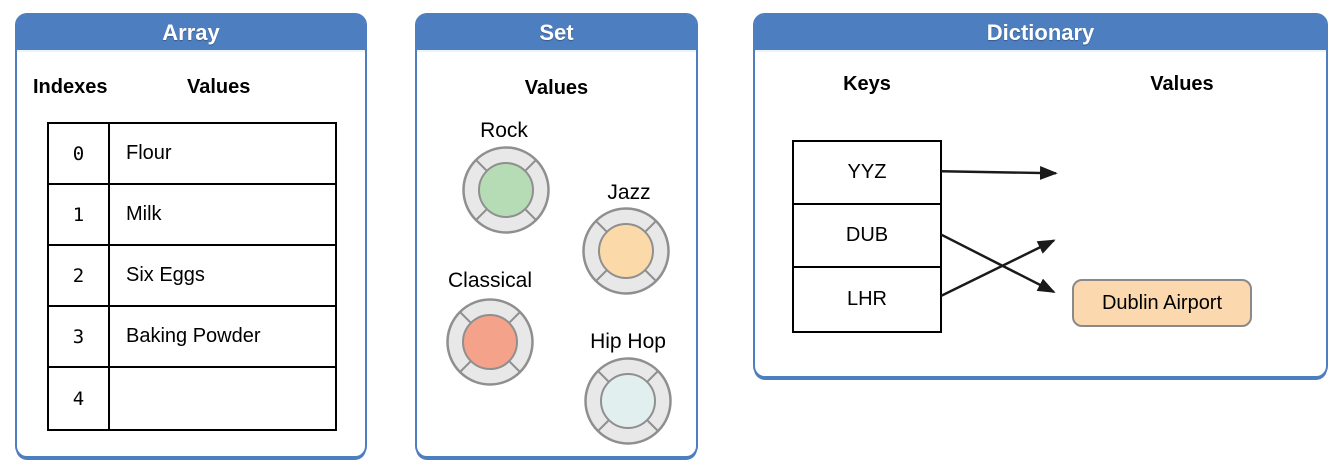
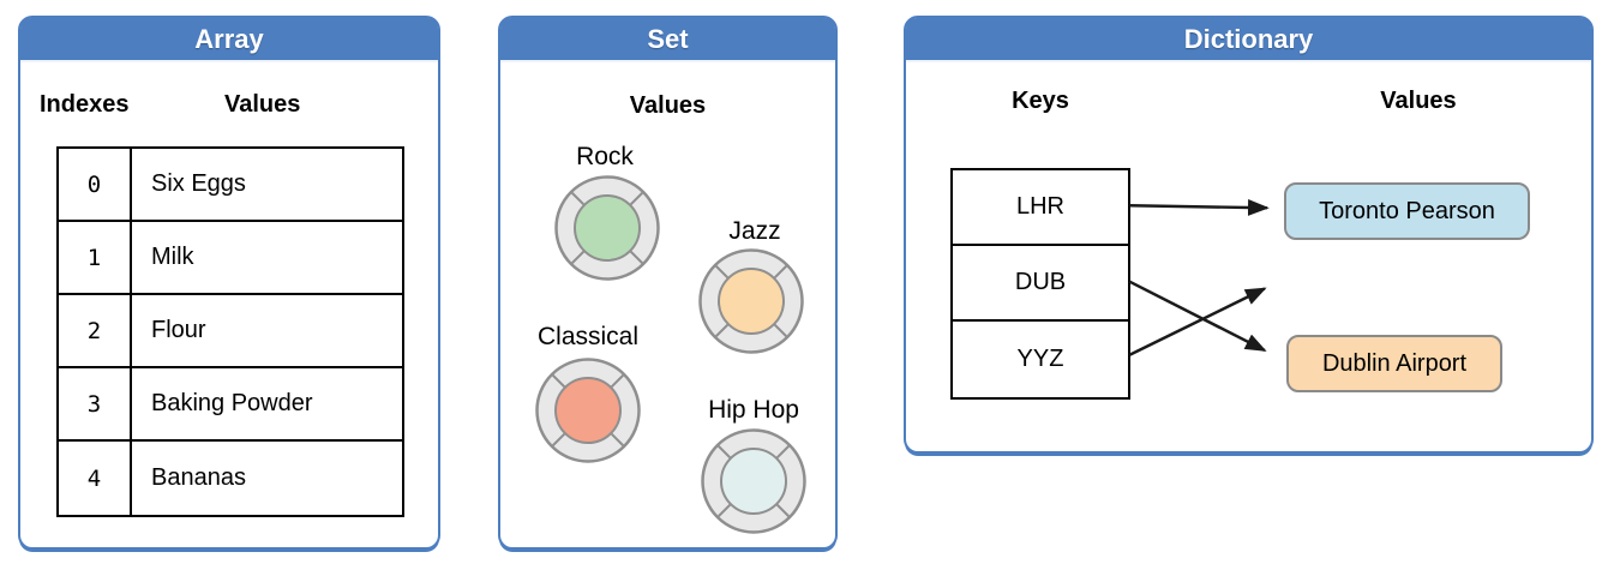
  Array
  Indexes
  Values
  0
- Flour
+ Six Eggs
  1
  Milk
  2
- Six Eggs
+ Flour
  3
  Baking Powder
  4
+ Bananas
  Set
  Values
  Rock
  Jazz
  Classical
  Hip Hop
  Dictionary
  Keys
  Values
- YYZ
+ LHR
  DUB
- LHR
+ YYZ
+ Toronto Pearson
  Dublin Airport
